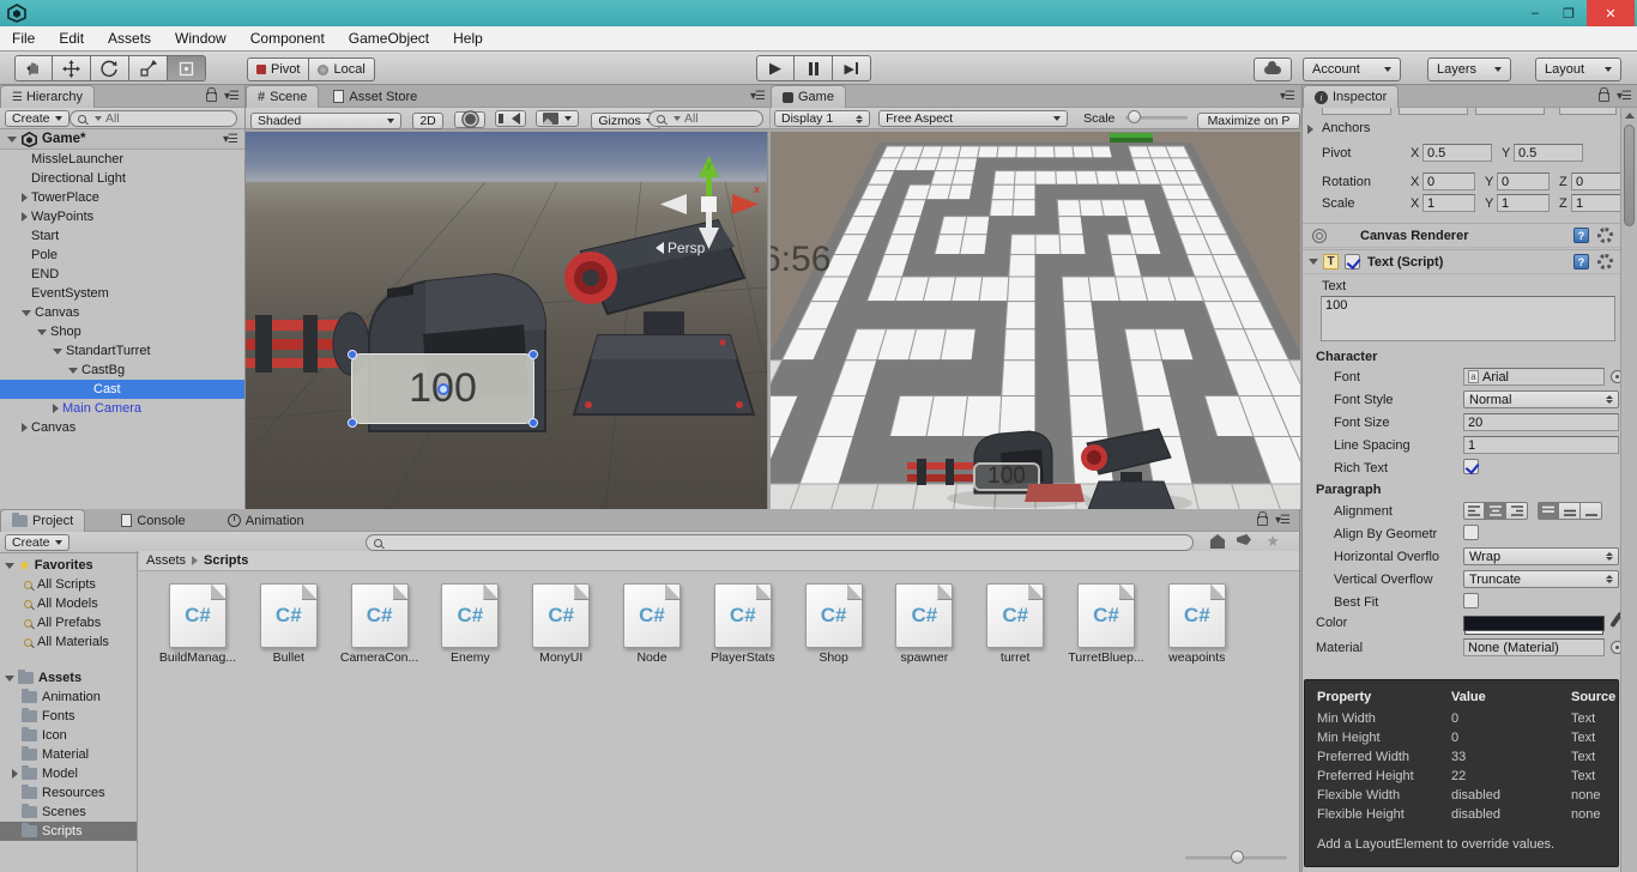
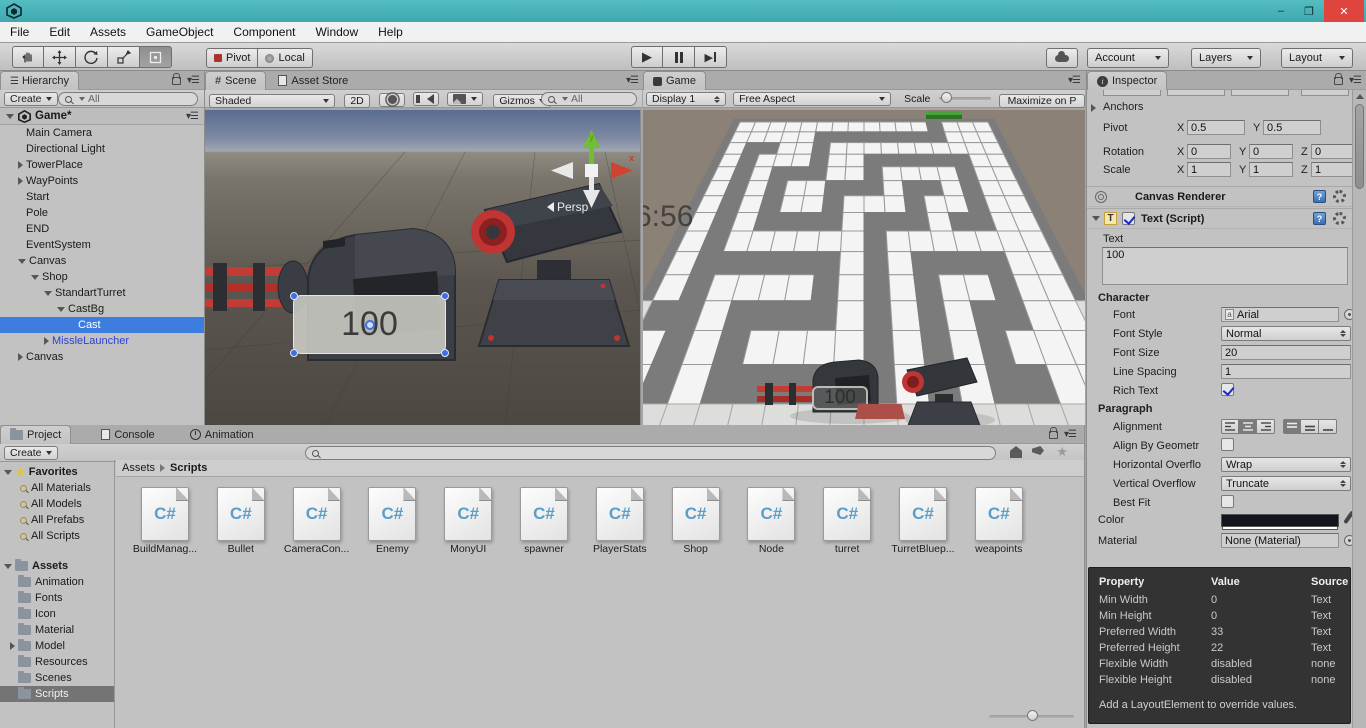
  –
  ❐
  ✕
  File
  Edit
  Assets
- Window
+ GameObject
  Component
- GameObject
+ Window
  Help
  Pivot
  Local
  ▶
  ▶
  Account
  Layers
  Layout
  ☰
  Hierarchy
  ▾☰
  Create
  All
  Game*
  ▾☰
- MissleLauncher
+ Main Camera
  Directional Light
  TowerPlace
  WayPoints
  Start
  Pole
  END
  EventSystem
  Canvas
  Shop
  StandartTurret
  CastBg
  Cast
- Main Camera
+ MissleLauncher
  Canvas
  #
  Scene
  Asset Store
  ▾☰
  Shaded
  2D
  Gizmos
  All
  y
  x
  Persp
  Game
  ▾☰
  Display 1
  Free Aspect
  Scale
  Maximize on P
  6:56
  100
  Project
  Console
  Animation
  ▾☰
  Create
  ★
  ★
  Favorites
- All Scripts
+ All Materials
  All Models
  All Prefabs
- All Materials
+ All Scripts
  Assets
  Animation
  Fonts
  Icon
  Material
  Model
  Resources
  Scenes
  Scripts
  Assets
  Scripts
  C#
  BuildManag...
  C#
  Bullet
  C#
  CameraCon...
  C#
  Enemy
  C#
  MonyUI
  C#
- Node
+ spawner
  C#
  PlayerStats
  C#
  Shop
  C#
- spawner
+ Node
  C#
  turret
  C#
  TurretBluep...
  C#
  weapoints
  i
  Inspector
  ▾☰
  Anchors
  Pivot
  X
  0.5
  Y
  0.5
  Rotation
  X
  0
  Y
  0
  Z
  0
  Scale
  X
  1
  Y
  1
  Z
  1
  Canvas Renderer
  ?
  T
  Text (Script)
  ?
  Text
  100
  Character
  Font
  a
  Arial
  Font Style
  Normal
  Font Size
  20
  Line Spacing
  1
  Rich Text
  Paragraph
  Alignment
  Align By Geometr
  Horizontal Overflo
  Wrap
  Vertical Overflow
  Truncate
  Best Fit
  Color
  Material
  None (Material)
  Property
  Value
  Source
  Min Width
  0
  Text
  Min Height
  0
  Text
  Preferred Width
  33
  Text
  Preferred Height
  22
  Text
  Flexible Width
  disabled
  none
  Flexible Height
  disabled
  none
  Add a LayoutElement to override values.
